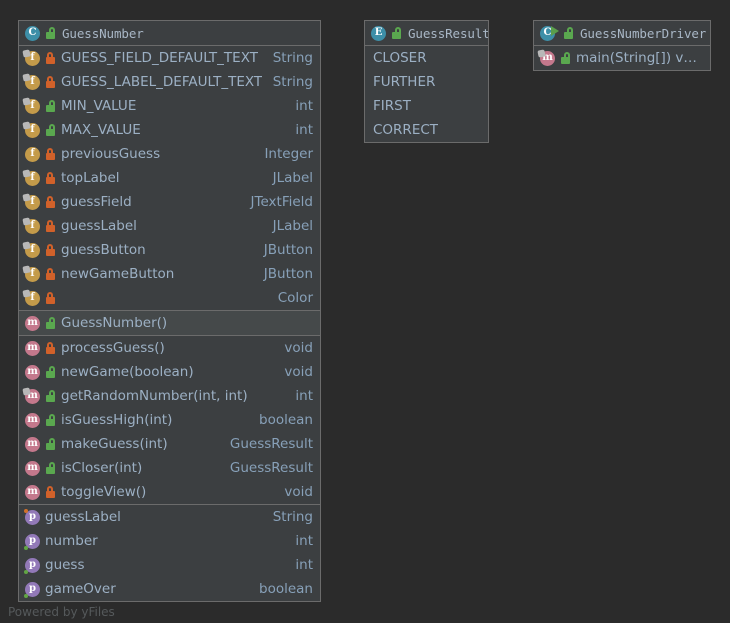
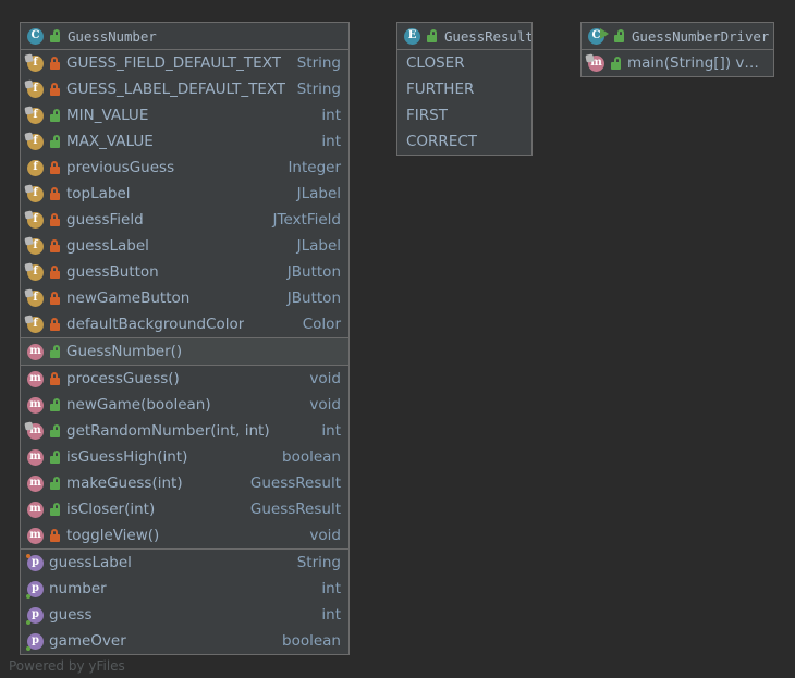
  C
  GuessNumber
  f
  GUESS_FIELD_DEFAULT_TEXT
  String
  f
  GUESS_LABEL_DEFAULT_TEXT
  String
  f
  MIN_VALUE
  int
  f
  MAX_VALUE
  int
  f
  previousGuess
  Integer
  f
  topLabel
  JLabel
  f
  guessField
  JTextField
  f
  guessLabel
  JLabel
  f
  guessButton
  JButton
  f
  newGameButton
  JButton
  f
+ defaultBackgroundColor
  Color
  m
  GuessNumber()
  m
  processGuess()
  void
  m
  newGame(boolean)
  void
  m
  getRandomNumber(int, int)
  int
  m
  isGuessHigh(int)
  boolean
  m
  makeGuess(int)
  GuessResult
  m
  isCloser(int)
  GuessResult
  m
  toggleView()
  void
  p
  guessLabel
  String
  p
  number
  int
  p
  guess
  int
  p
  gameOver
  boolean
  E
  GuessResult
  CLOSER
  FURTHER
  FIRST
  CORRECT
  C
  GuessNumberDriver
  m
  main(String[]) void
  Powered by yFiles
